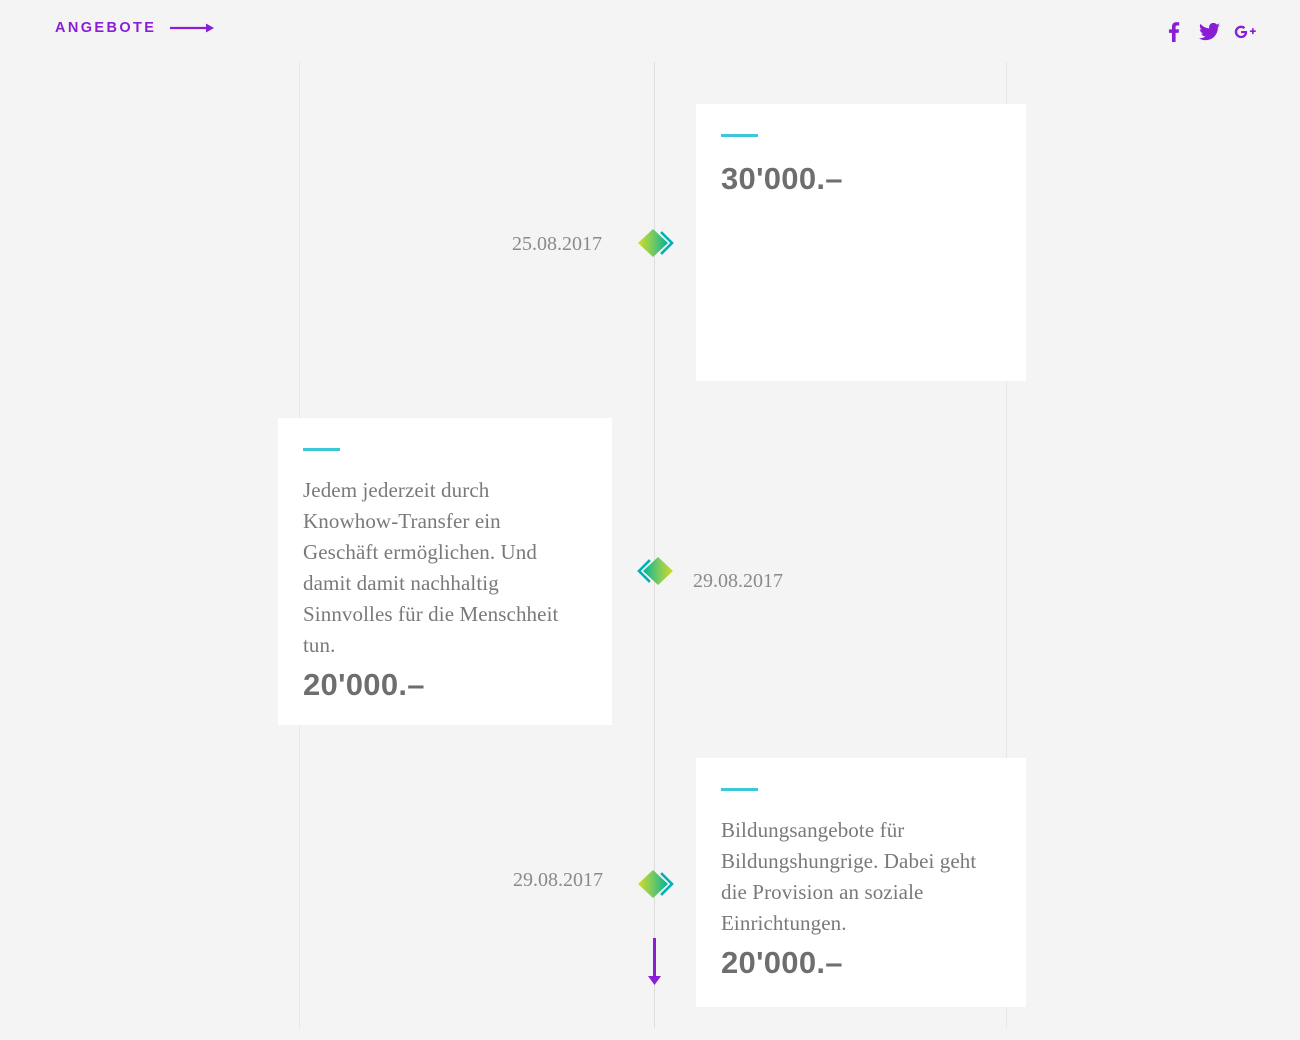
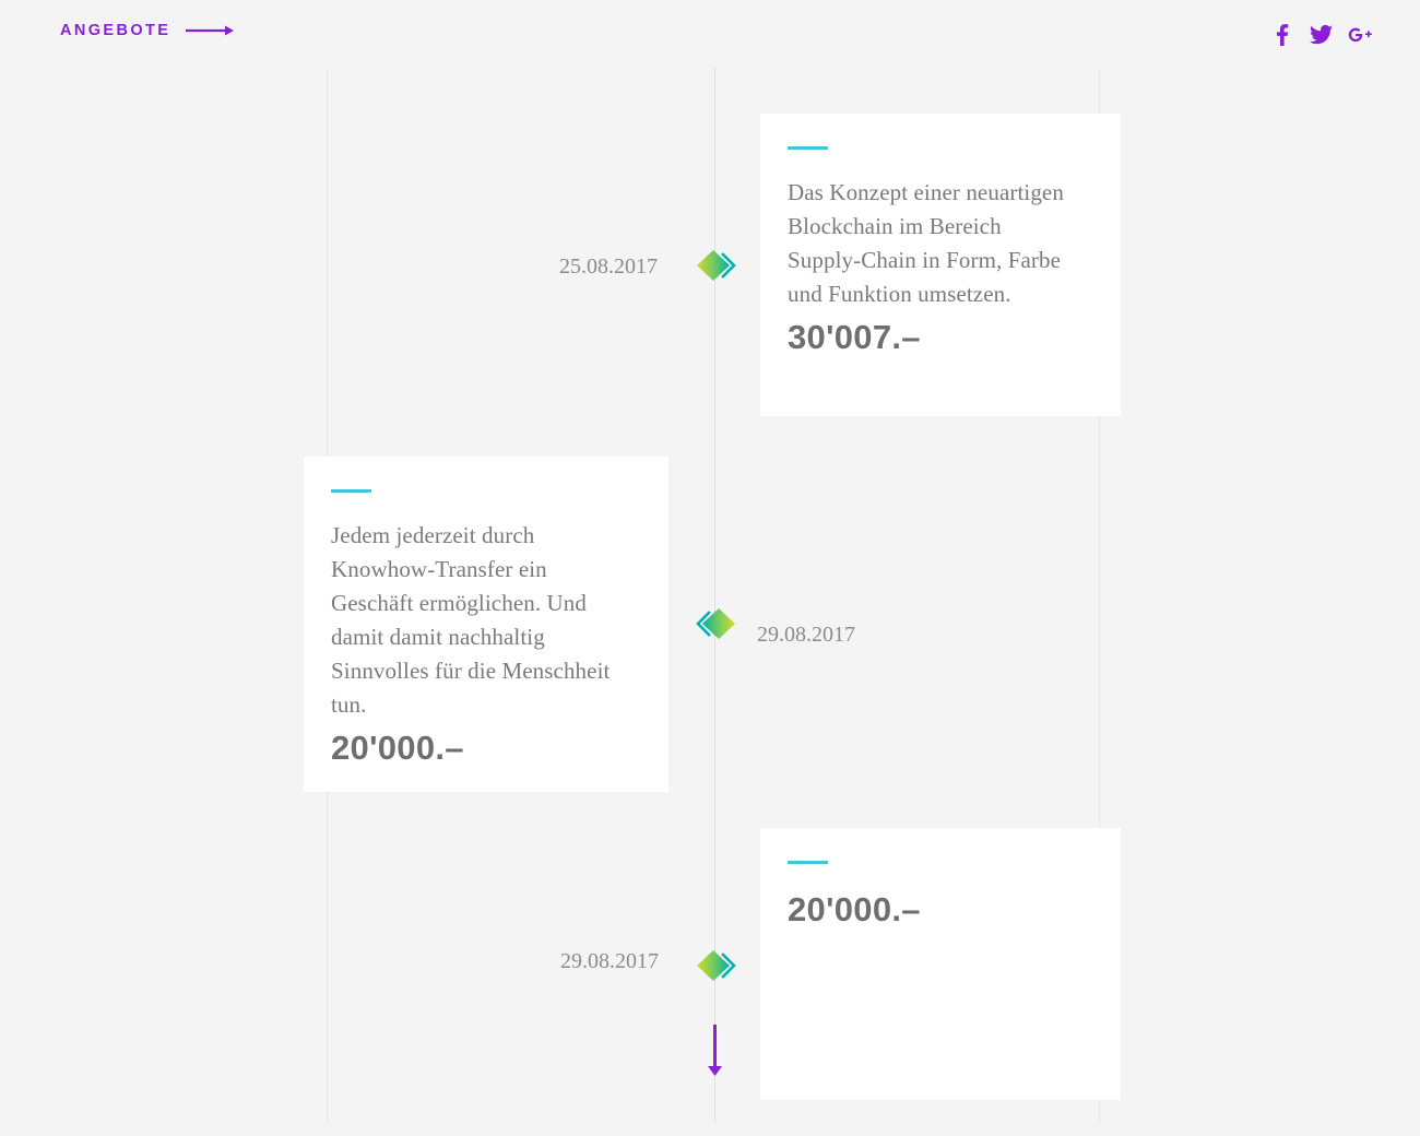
  ANGEBOTE
  25.08.2017
+ Das Konzept einer neuartigen Blockchain im Bereich Supply-Chain in Form, Farbe und Funktion umsetzen.
- 30'000.–
+ 30'007.–
  Jedem jederzeit durch Knowhow-Transfer ein Geschäft ermöglichen. Und damit damit nachhaltig Sinnvolles für die Menschheit tun.
  20'000.–
  29.08.2017
  29.08.2017
- Bildungsangebote für Bildungshungrige. Dabei geht die Provision an soziale Einrichtungen.
  20'000.–
